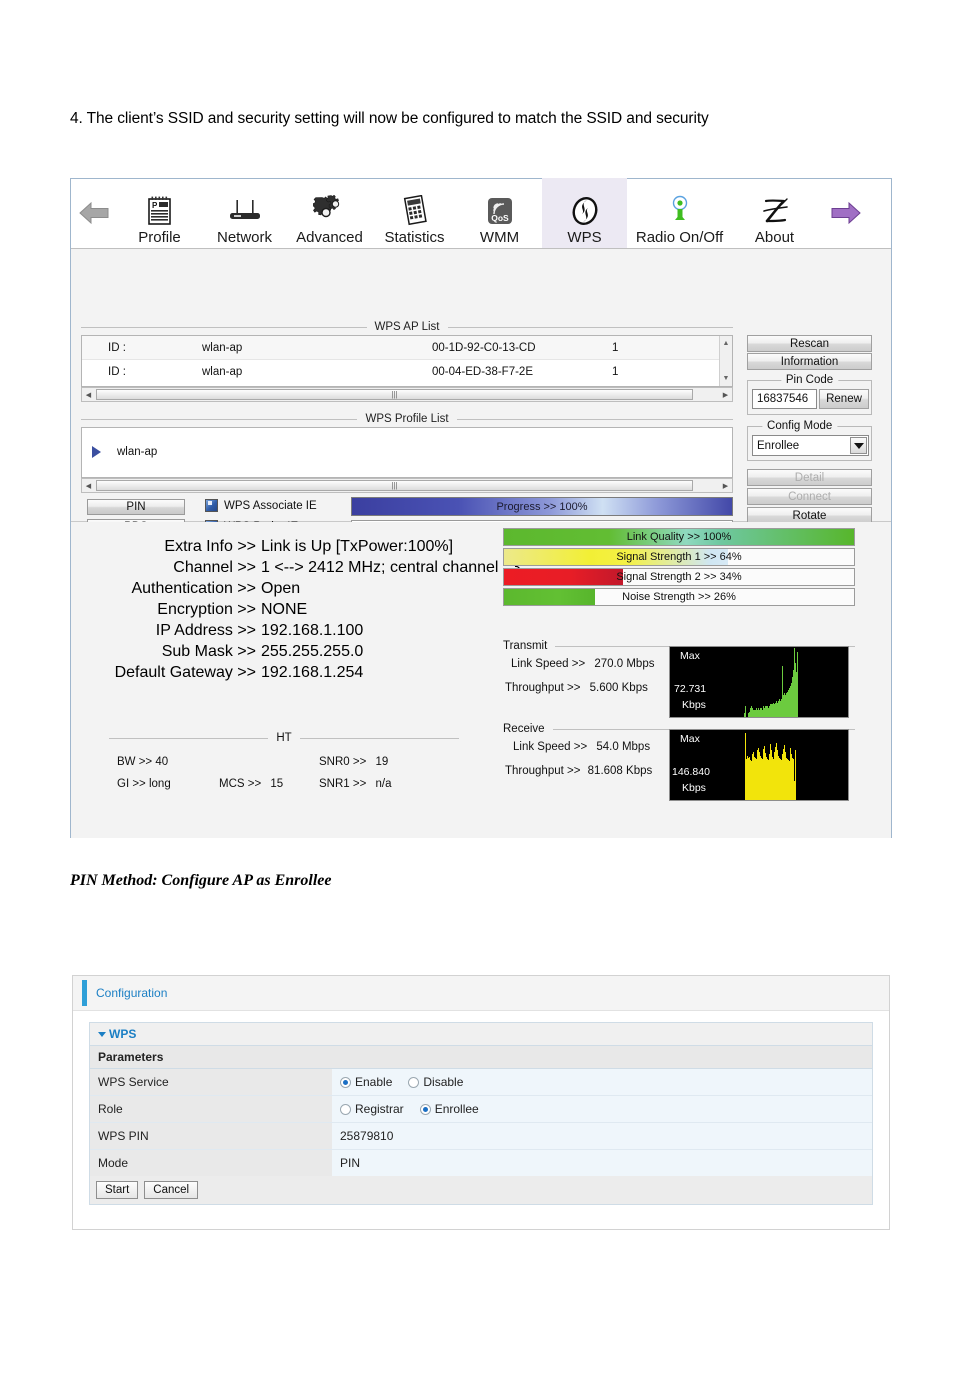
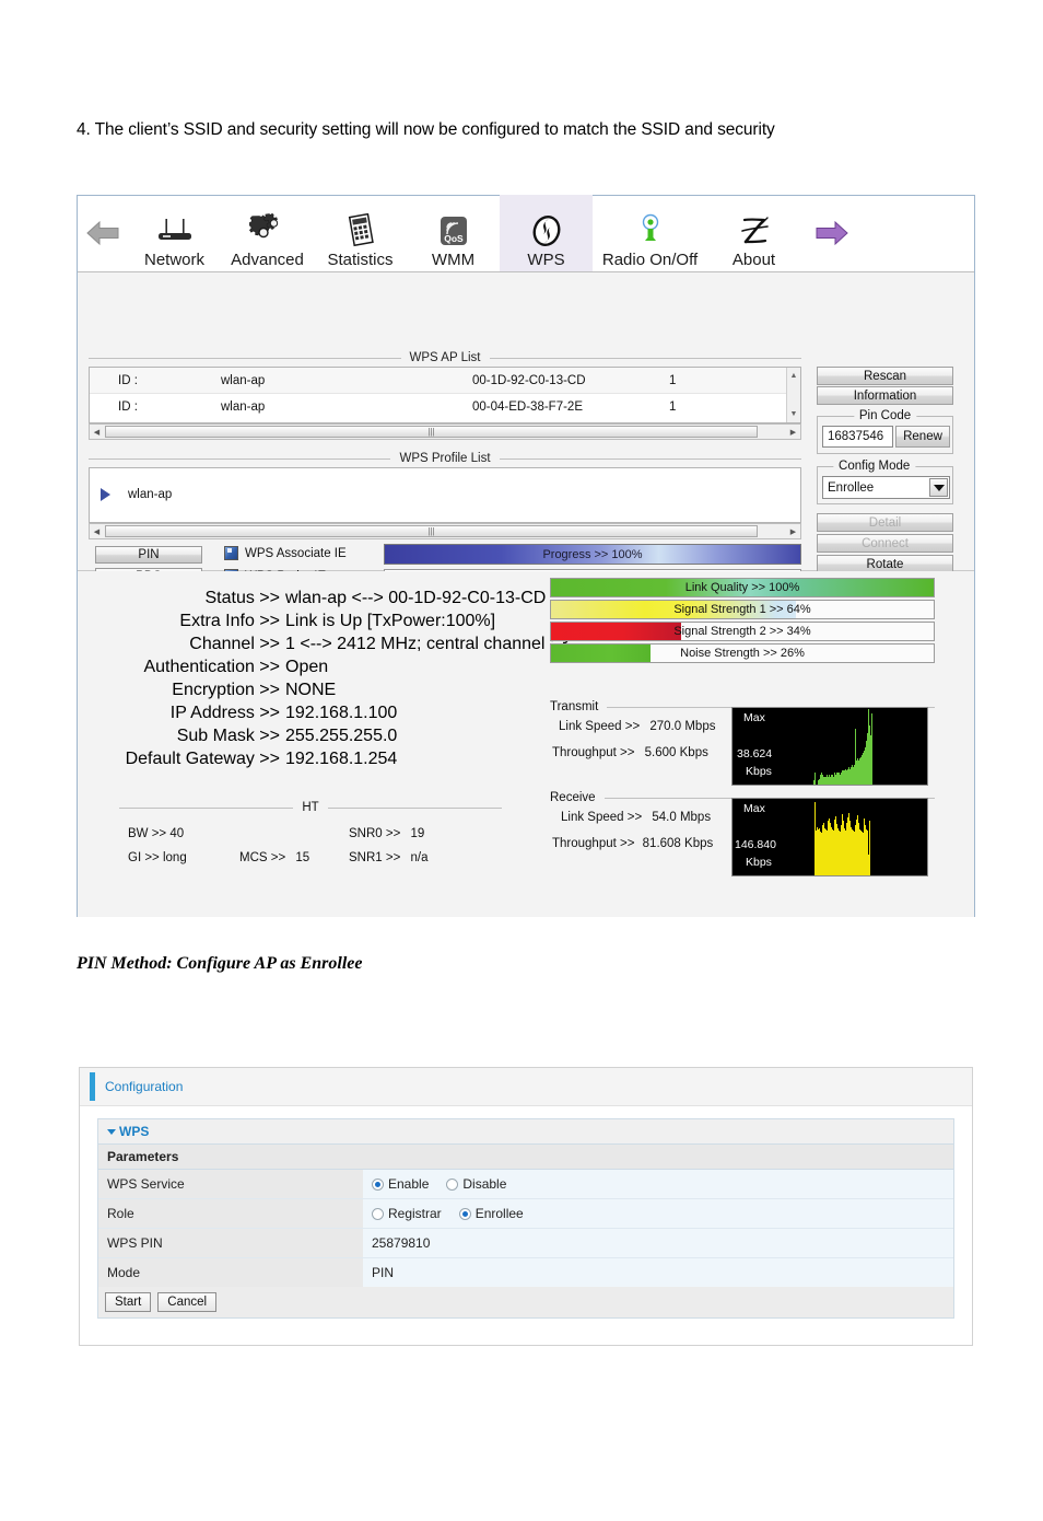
  4. The client’s SSID and security setting will now be configured to match the SSID and security
- P
- Profile
  Network
  Advanced
  Statistics
  QoS
  WMM
  WPS
  Radio On/Off
  About
  WPS AP List
  ID :
  wlan-ap
  00-1D-92-C0-13-CD
  1
  ID :
  wlan-ap
  00-04-ED-38-F7-2E
  1
  |||
  WPS Profile List
  wlan-ap
  |||
  PIN
  WPS Associate IE
  Progress >> 100%
  Rescan
  Information
  Pin Code
  16837546
  Renew
  Config Mode
  Enrollee
  Detail
  Connect
  Rotate
+ Status >>
+ wlan-ap <--> 00-1D-92-C0-13-CD
  Extra Info >>
  Link is Up [TxPower:100%]
  Channel >>
  1 <--> 2412 MHz; central channel
  Authentication >>
  Open
  Encryption >>
  NONE
  IP Address >>
  192.168.1.100
  Sub Mask >>
  255.255.255.0
  Default Gateway >>
  192.168.1.254
  HT
  BW >> 40
  GI >> long
  MCS >> 15
  SNR0 >> 19
  SNR1 >> n/a
  Link Quality >> 100%
  Signal Strength 1 >> 64%
  Signal Strength 2 >> 34%
  Noise Strength >> 26%
  Transmit
  Link Speed >> 270.0 Mbps
  Throughput >> 5.600 Kbps
  Max
- 72.731
+ 38.624
  Kbps
  Receive
  Link Speed >> 54.0 Mbps
  Throughput >> 81.608 Kbps
  Max
  146.840
  Kbps
  PIN Method: Configure AP as Enrollee
  Configuration
  WPS
  Parameters
  WPS Service
  Enable
  Disable
  Role
  Registrar
  Enrollee
  WPS PIN
  25879810
  Mode
  PIN
  Start
  Cancel
